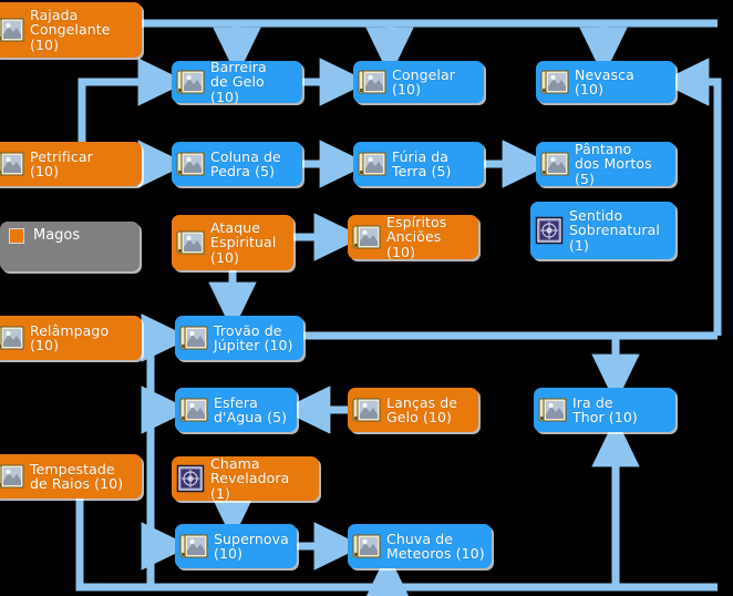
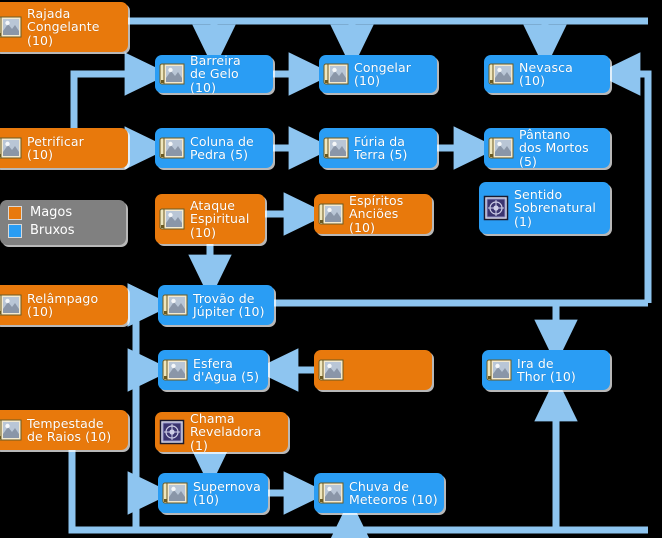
  Magos
+ Bruxos
  Rajada
  Congelante
  (10)
  Barreira
  de Gelo (10)
  Congelar
  (10)
  Nevasca
  (10)
  Petrificar
  (10)
  Coluna de
  Pedra (5)
  Fúria da
  Terra (5)
  Pântano
  dos Mortos (5)
  Ataque
  Espiritual
  (10)
  Espíritos
  Anciões (10)
  Sentido
  Sobrenatural
  (1)
  Relâmpago
  (10)
  Trovão de
  Júpiter (10)
  Esfera
  d'Agua (5)
- Lanças de
- Gelo (10)
  Ira de
  Thor (10)
  Tempestade
  de Raios (10)
  Chama
  Reveladora (1)
  Supernova
  (10)
  Chuva de
  Meteoros (10)
